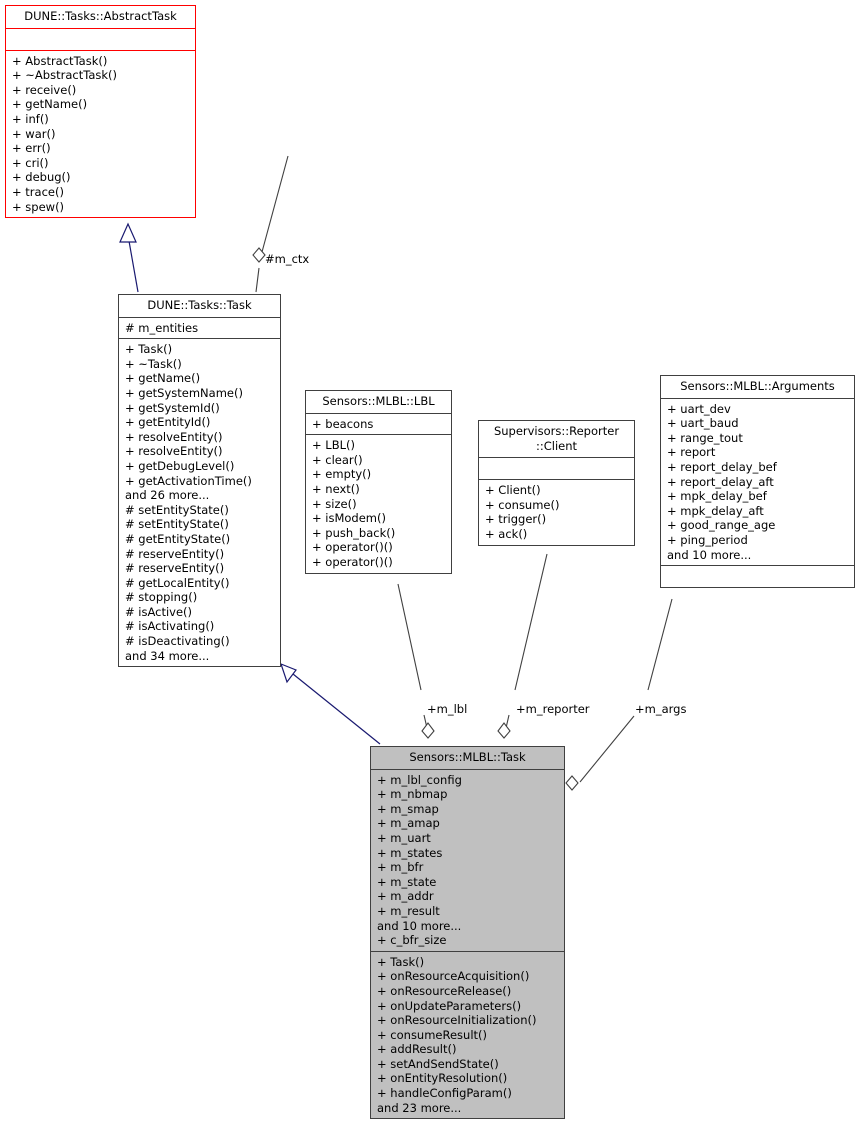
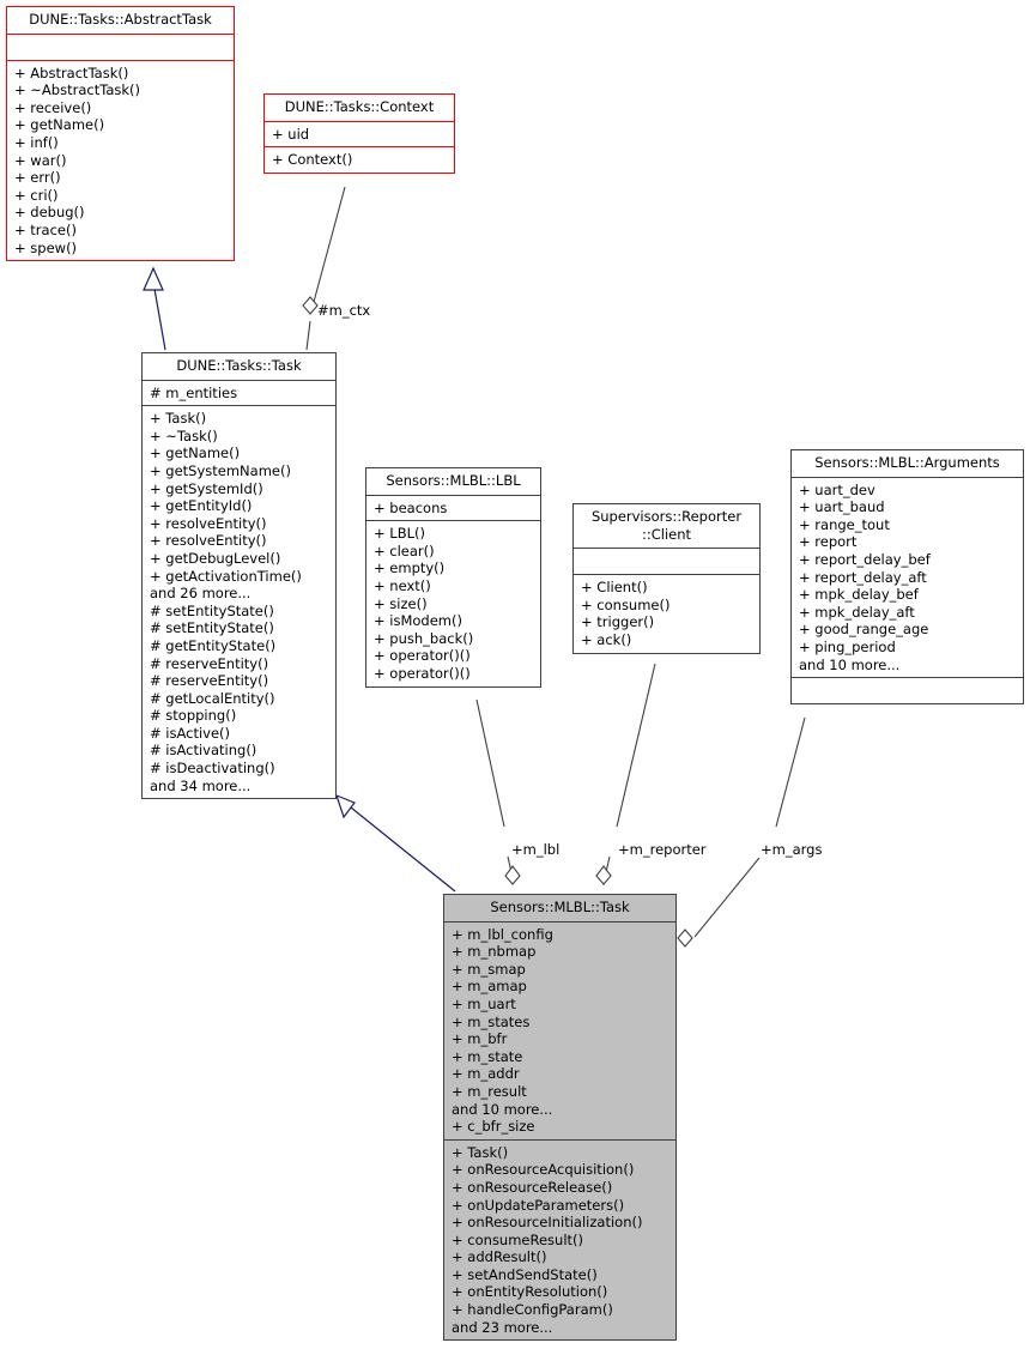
  DUNE::Tasks::AbstractTask
  + AbstractTask()
  + ~AbstractTask()
  + receive()
  + getName()
  + inf()
  + war()
  + err()
  + cri()
  + debug()
  + trace()
  + spew()
+ DUNE::Tasks::Context
+ + uid
+ + Context()
  DUNE::Tasks::Task
  # m_entities
  + Task()
  + ~Task()
  + getName()
  + getSystemName()
  + getSystemId()
  + getEntityId()
  + resolveEntity()
  + resolveEntity()
  + getDebugLevel()
  + getActivationTime()
  and 26 more...
  # setEntityState()
  # setEntityState()
  # getEntityState()
  # reserveEntity()
  # reserveEntity()
  # getLocalEntity()
  # stopping()
  # isActive()
  # isActivating()
  # isDeactivating()
  and 34 more...
  Sensors::MLBL::LBL
  + beacons
  + LBL()
  + clear()
  + empty()
  + next()
  + size()
  + isModem()
  + push_back()
  + operator()()
  + operator()()
  Supervisors::Reporter
  ::Client
  + Client()
  + consume()
  + trigger()
  + ack()
  Sensors::MLBL::Arguments
  + uart_dev
  + uart_baud
  + range_tout
  + report
  + report_delay_bef
  + report_delay_aft
  + mpk_delay_bef
  + mpk_delay_aft
  + good_range_age
  + ping_period
  and 10 more...
  Sensors::MLBL::Task
  + m_lbl_config
  + m_nbmap
  + m_smap
  + m_amap
  + m_uart
  + m_states
  + m_bfr
  + m_state
  + m_addr
  + m_result
  and 10 more...
  + c_bfr_size
  + Task()
  + onResourceAcquisition()
  + onResourceRelease()
  + onUpdateParameters()
  + onResourceInitialization()
  + consumeResult()
  + addResult()
  + setAndSendState()
  + onEntityResolution()
  + handleConfigParam()
  and 23 more...
  #m_ctx
  +m_lbl
  +m_reporter
  +m_args
